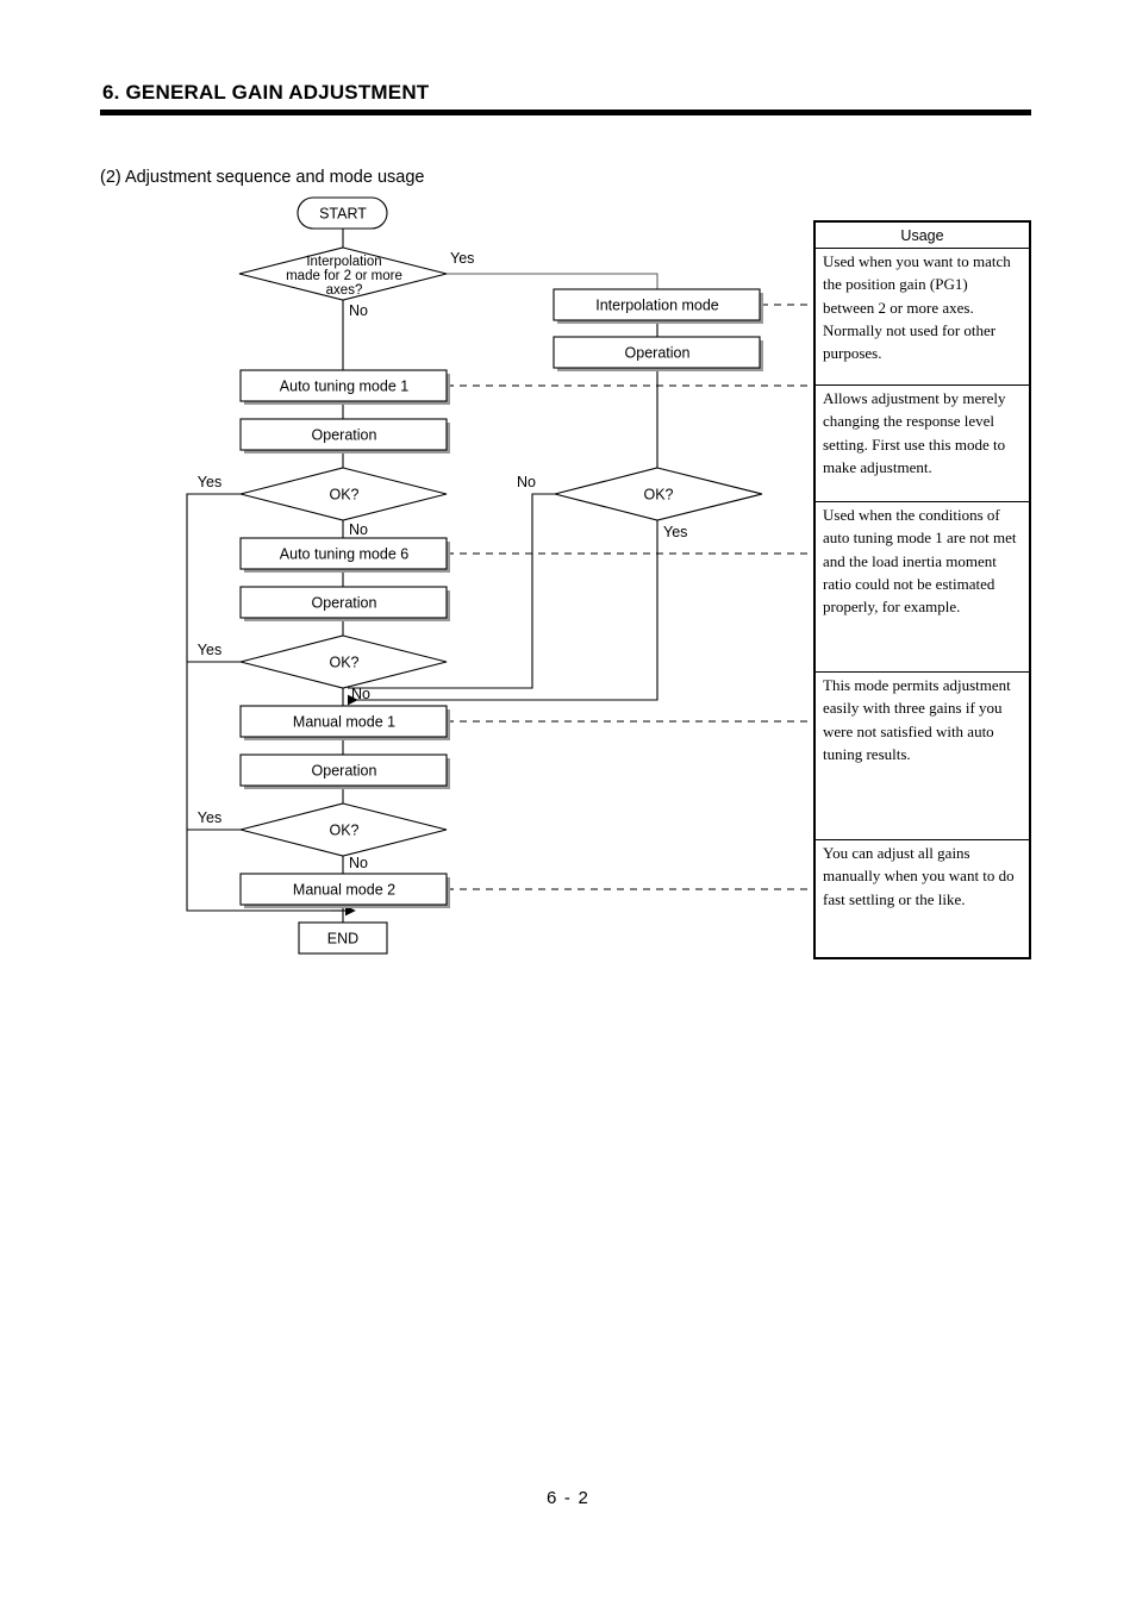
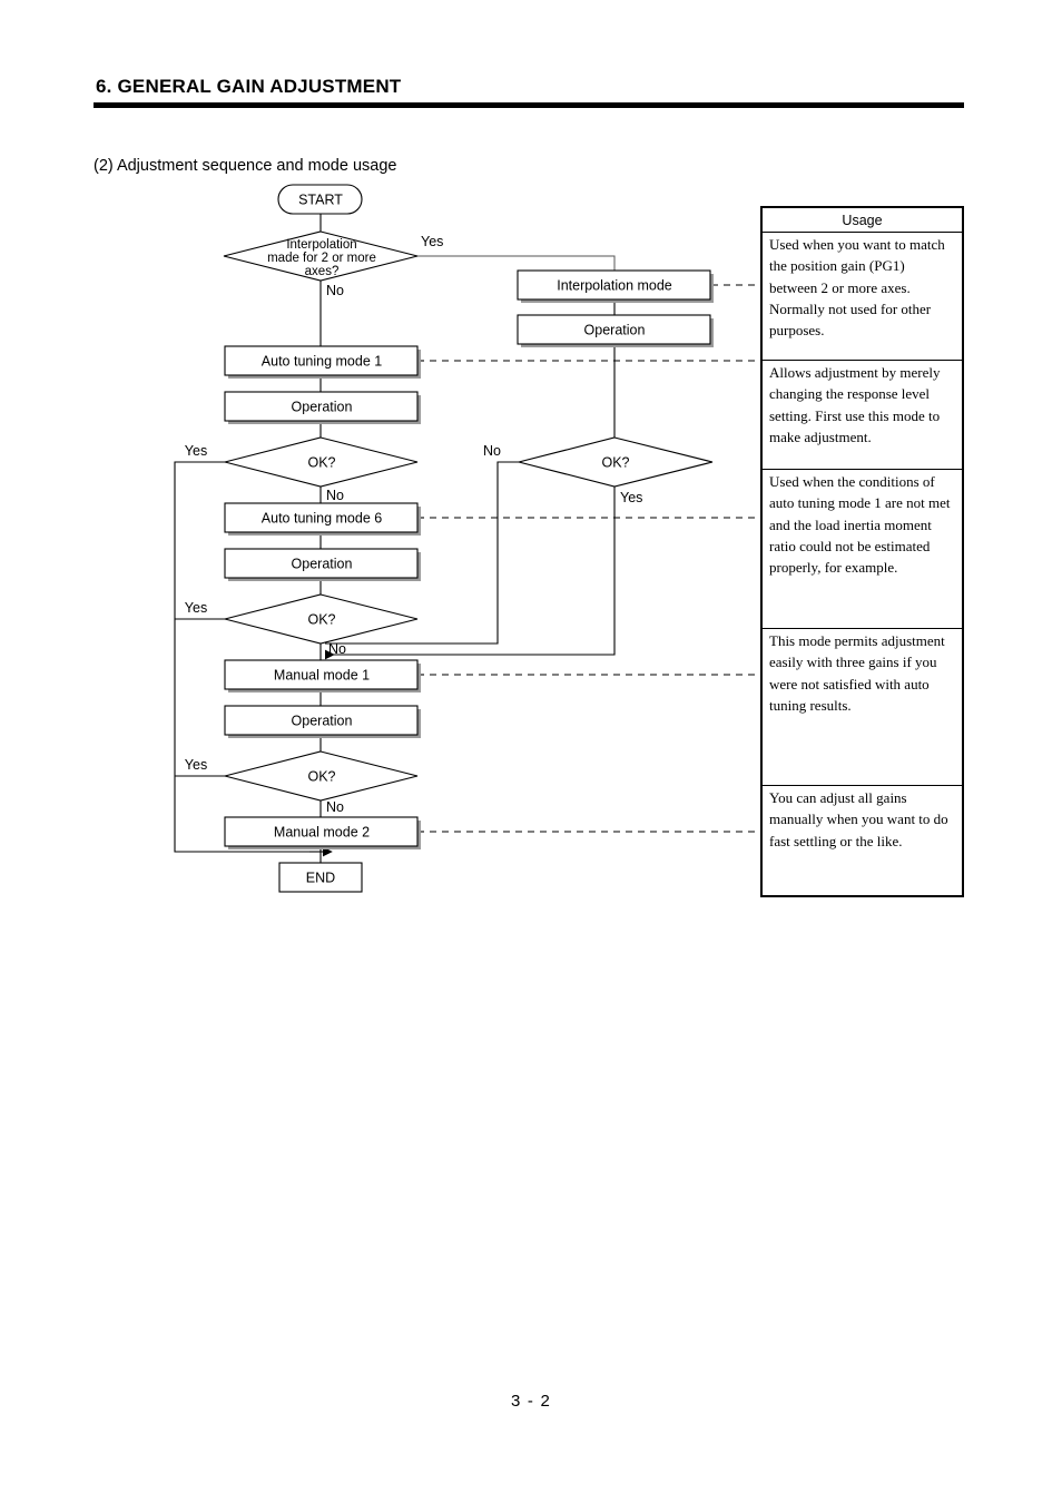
  6. GENERAL GAIN ADJUSTMENT
  (2) Adjustment sequence and mode usage
  START
  Interpolation
  made for 2 or more
  axes?
  Yes
  No
  Interpolation mode
  Operation
  Auto tuning mode 1
  Operation
  OK?
  Yes
  No
  OK?
  No
  Yes
  Auto tuning mode 6
  Operation
  OK?
  Yes
  No
  Manual mode 1
  Operation
  OK?
  Yes
  No
  Manual mode 2
  END
  Usage
  Used when you want to match the position gain (PG1) between 2 or more axes. Normally not used for other purposes.
  Allows adjustment by merely changing the response level setting. First use this mode to make adjustment.
  Used when the conditions of auto tuning mode 1 are not met and the load inertia moment ratio could not be estimated properly, for example.
  This mode permits adjustment easily with three gains if you were not satisfied with auto tuning results.
  You can adjust all gains manually when you want to do fast settling or the like.
- 6 - 2
+ 3 - 2
